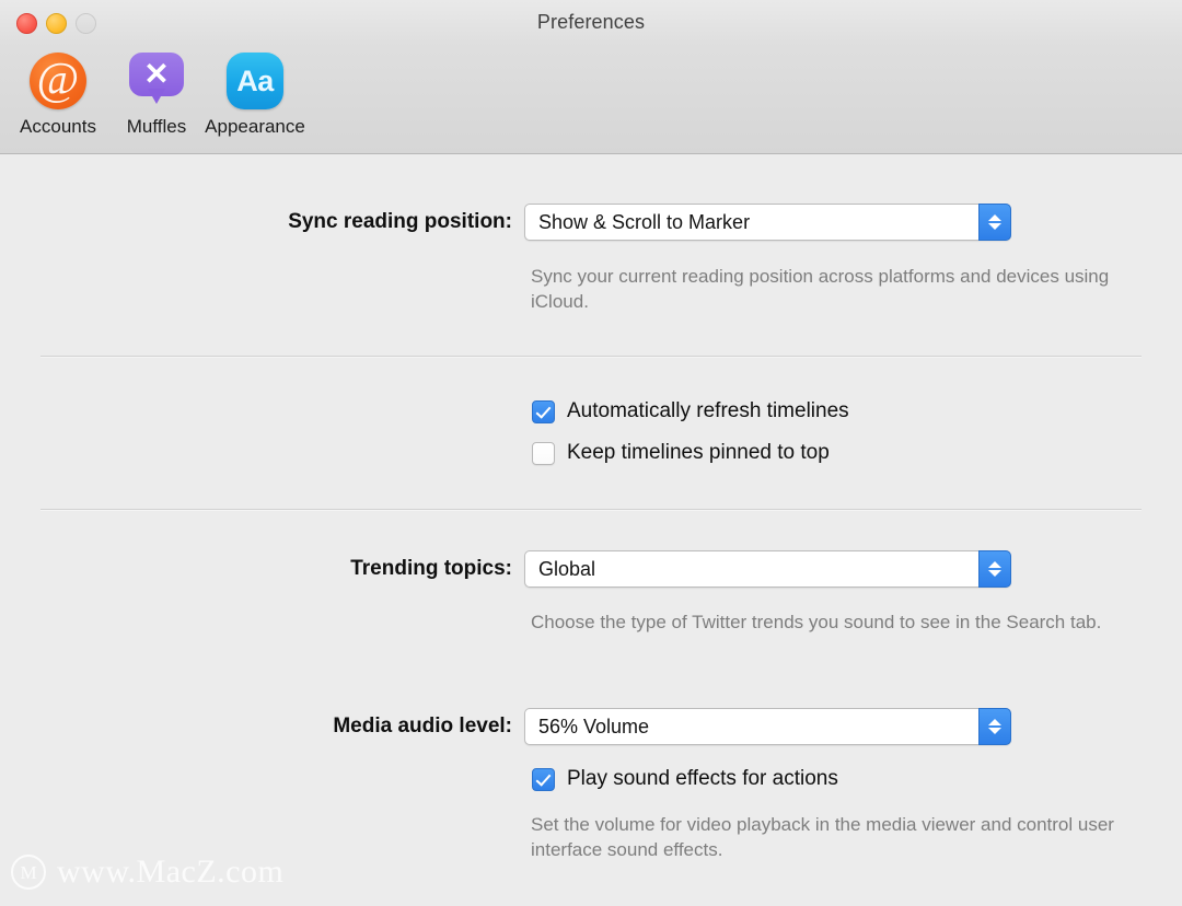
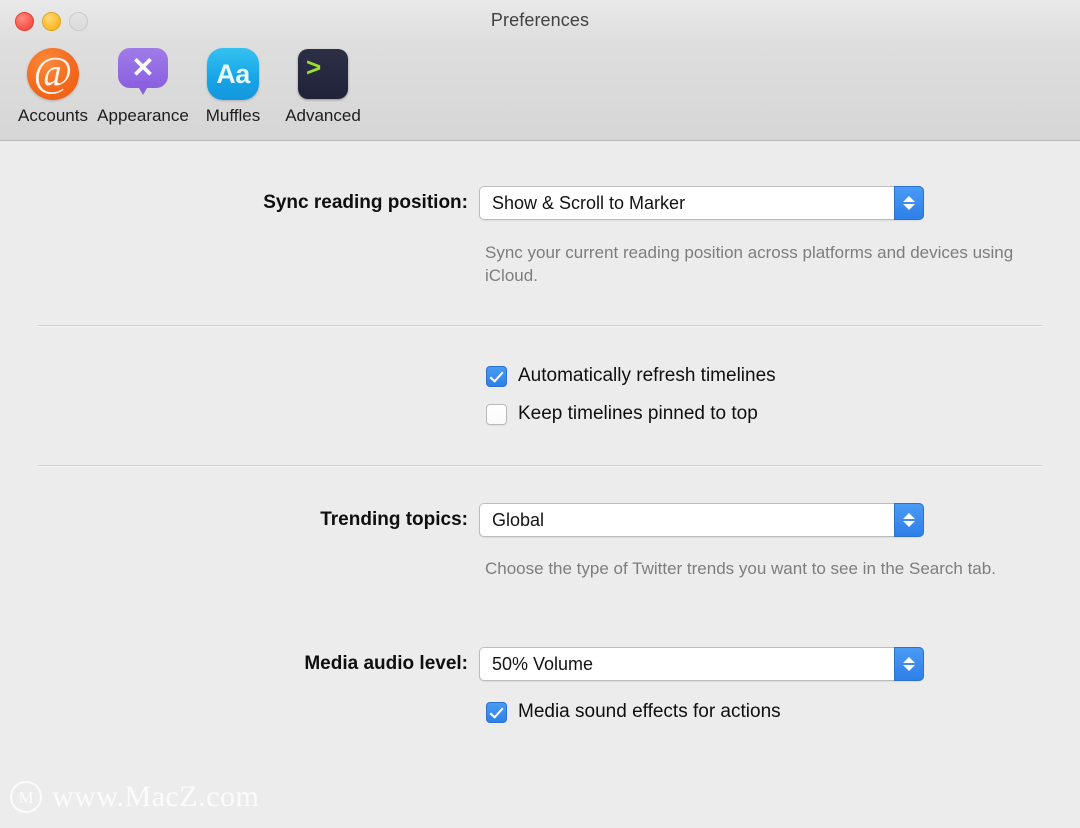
  Preferences
  @
  Accounts
  ✕
- Muffles
+ Appearance
  Aa
- Appearance
+ Muffles
+ >
+ Advanced
  Sync reading position:
  Show & Scroll to Marker
  Sync your current reading position across platforms and devices using iCloud.
  Automatically refresh timelines
  Keep timelines pinned to top
  Trending topics:
  Global
- Choose the type of Twitter trends you sound to see in the Search tab.
+ Choose the type of Twitter trends you want to see in the Search tab.
  Media audio level:
- 56% Volume
+ 50% Volume
- Play sound effects for actions
+ Media sound effects for actions
- Set the volume for video playback in the media viewer and control user interface sound effects.
